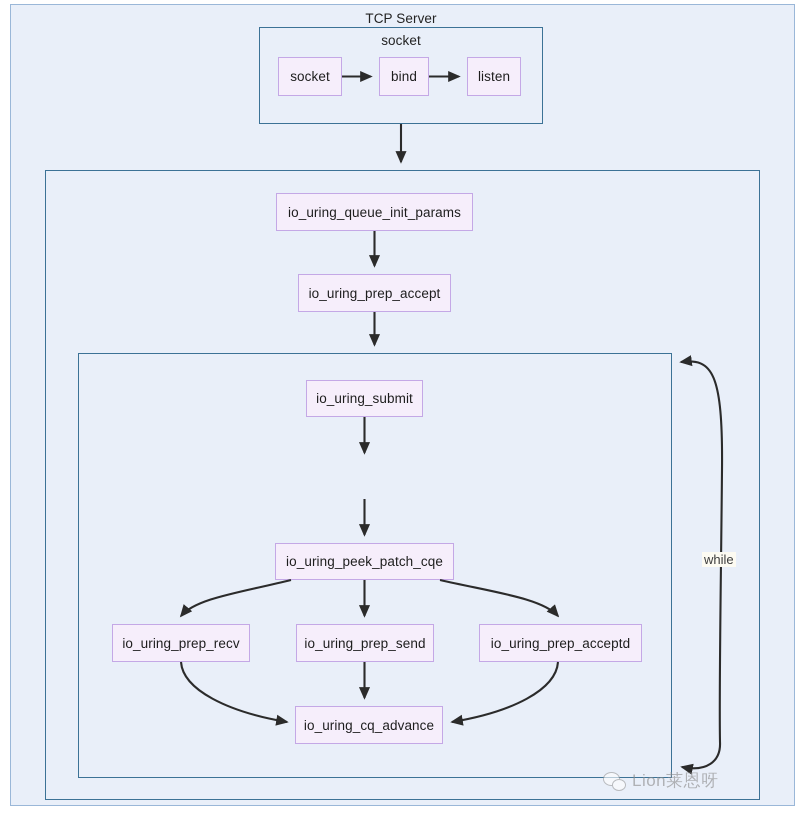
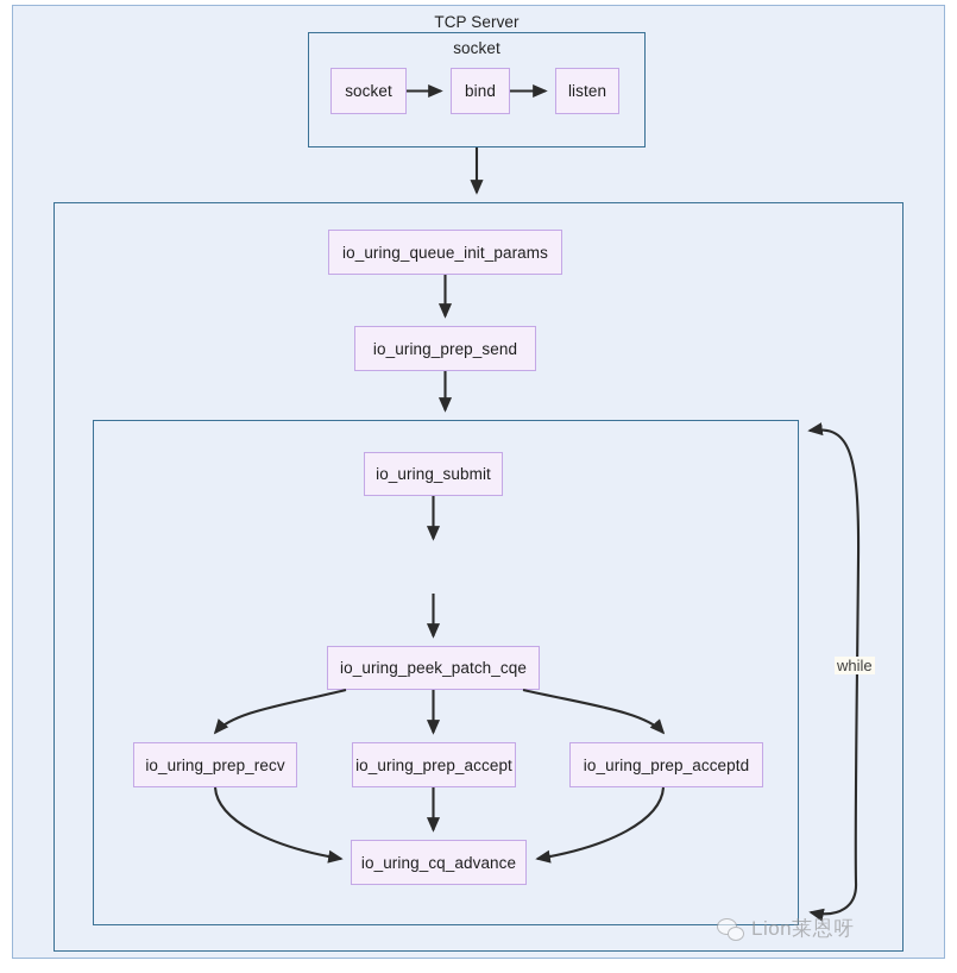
  TCP Server
  socket
  socket
  bind
  listen
  io_uring_queue_init_params
- io_uring_prep_accept
+ io_uring_prep_send
  io_uring_submit
  io_uring_peek_patch_cqe
  io_uring_prep_recv
- io_uring_prep_send
+ io_uring_prep_accept
  io_uring_prep_acceptd
  io_uring_cq_advance
  while
  Lion莱恩呀
